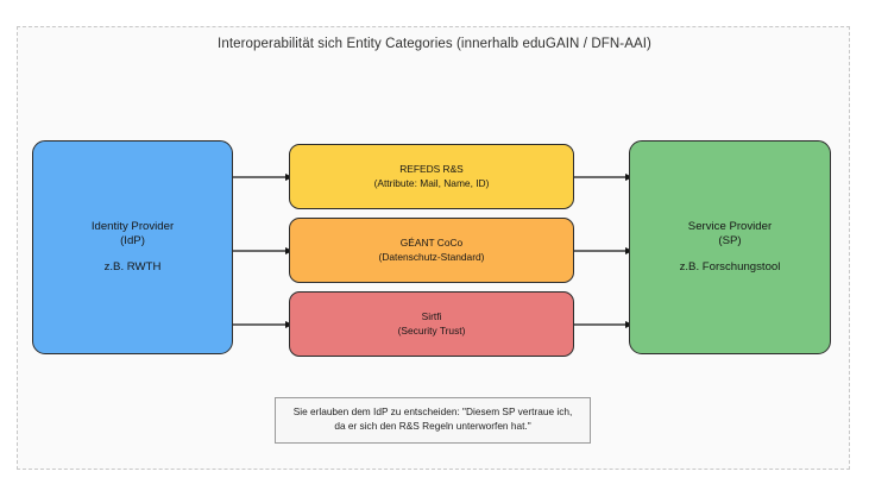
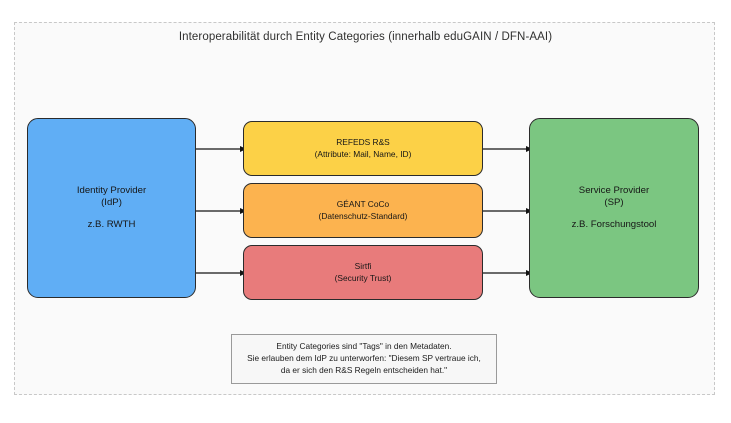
- Interoperabilität sich Entity Categories (innerhalb eduGAIN / DFN-AAI)
+ Interoperabilität durch Entity Categories (innerhalb eduGAIN / DFN-AAI)
  Identity Provider
  (IdP)
  z.B. RWTH
  REFEDS R&S
  (Attribute: Mail, Name, ID)
  GÉANT CoCo
  (Datenschutz-Standard)
  Sirtfi
  (Security Trust)
  Service Provider
  (SP)
  z.B. Forschungstool
+ Entity Categories sind "Tags" in den Metadaten.
- Sie erlauben dem IdP zu entscheiden: "Diesem SP vertraue ich,
+ Sie erlauben dem IdP zu unterworfen: "Diesem SP vertraue ich,
- da er sich den R&S Regeln unterworfen hat."
+ da er sich den R&S Regeln entscheiden hat."
